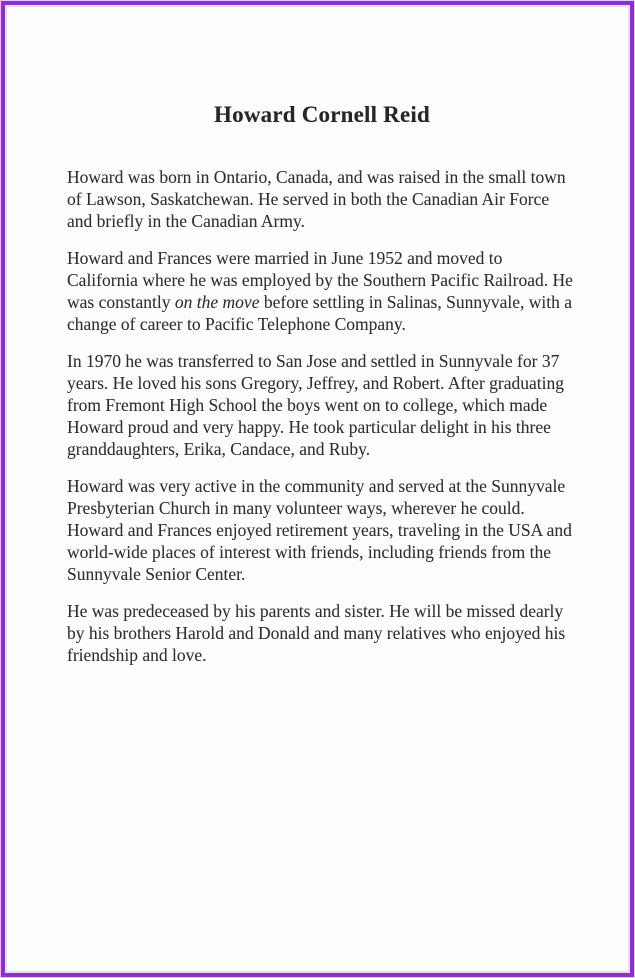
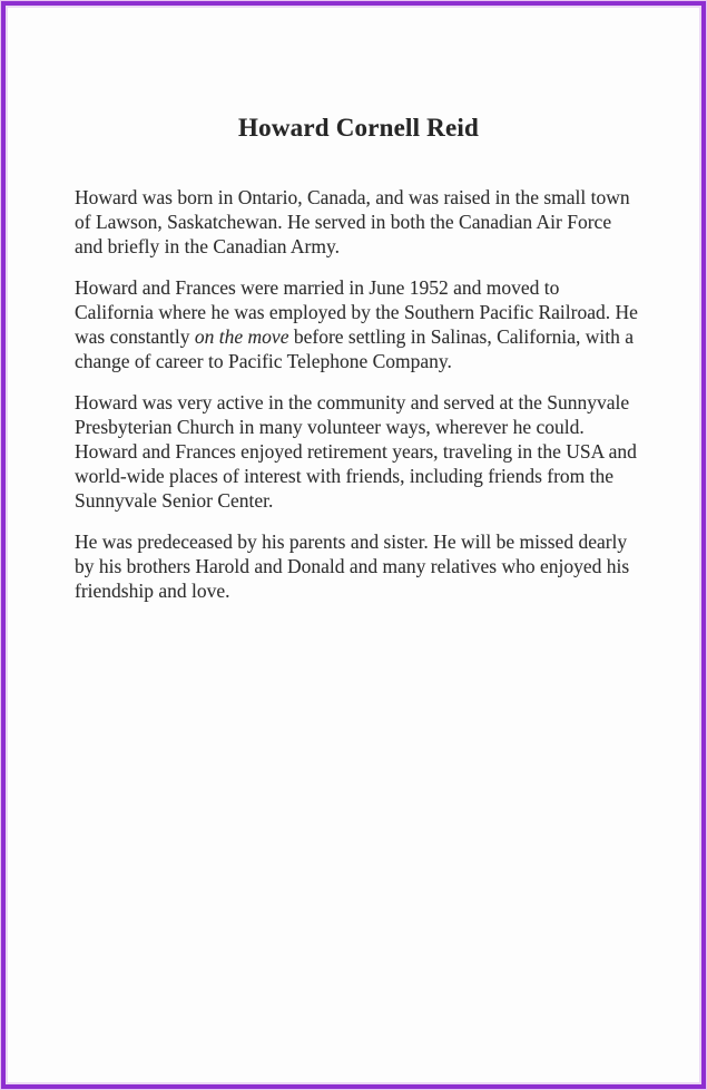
  Howard Cornell Reid
  Howard was born in Ontario, Canada, and was raised in the small town of Lawson, Saskatchewan. He served in both the Canadian Air Force and briefly in the Canadian Army.
- Howard and Frances were married in June 1952 and moved to California where he was employed by the Southern Pacific Railroad. He was constantly on the move before settling in Salinas, Sunnyvale, with a change of career to Pacific Telephone Company.
+ Howard and Frances were married in June 1952 and moved to California where he was employed by the Southern Pacific Railroad. He was constantly on the move before settling in Salinas, California, with a change of career to Pacific Telephone Company.
- In 1970 he was transferred to San Jose and settled in Sunnyvale for 37 years. He loved his sons Gregory, Jeffrey, and Robert. After graduating from Fremont High School the boys went on to college, which made Howard proud and very happy. He took particular delight in his three granddaughters, Erika, Candace, and Ruby.
  Howard was very active in the community and served at the Sunnyvale Presbyterian Church in many volunteer ways, wherever he could. Howard and Frances enjoyed retirement years, traveling in the USA and world-wide places of interest with friends, including friends from the Sunnyvale Senior Center.
  He was predeceased by his parents and sister. He will be missed dearly by his brothers Harold and Donald and many relatives who enjoyed his friendship and love.
